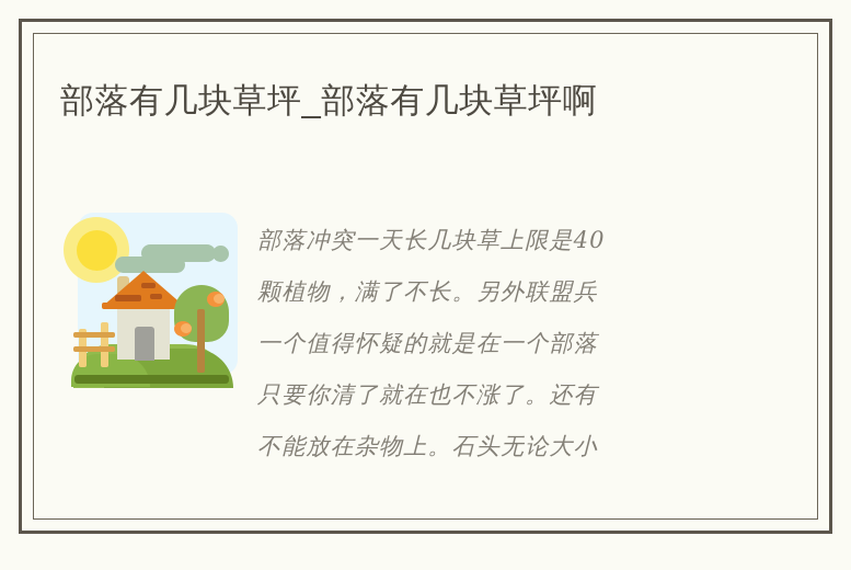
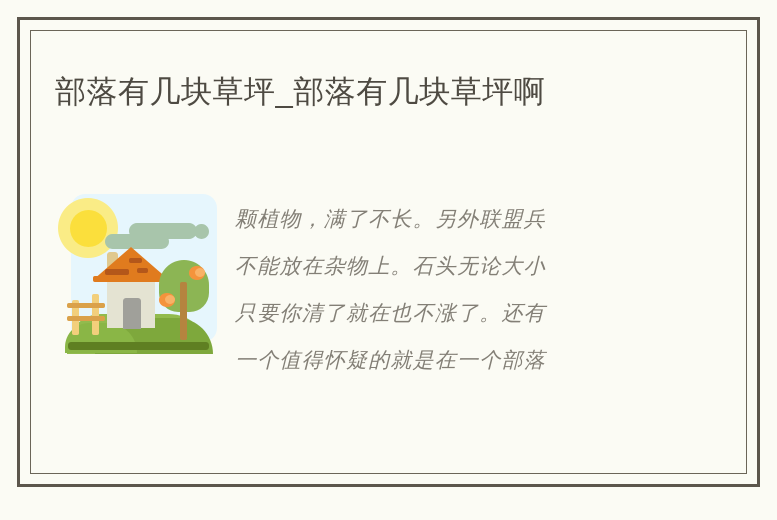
  部落有几块草坪_部落有几块草坪啊
- 部落冲突一天长几块草上限是40
  颗植物，满了不长。另外联盟兵
- 一个值得怀疑的就是在一个部落
+ 不能放在杂物上。石头无论大小
  只要你清了就在也不涨了。还有
- 不能放在杂物上。石头无论大小
+ 一个值得怀疑的就是在一个部落
